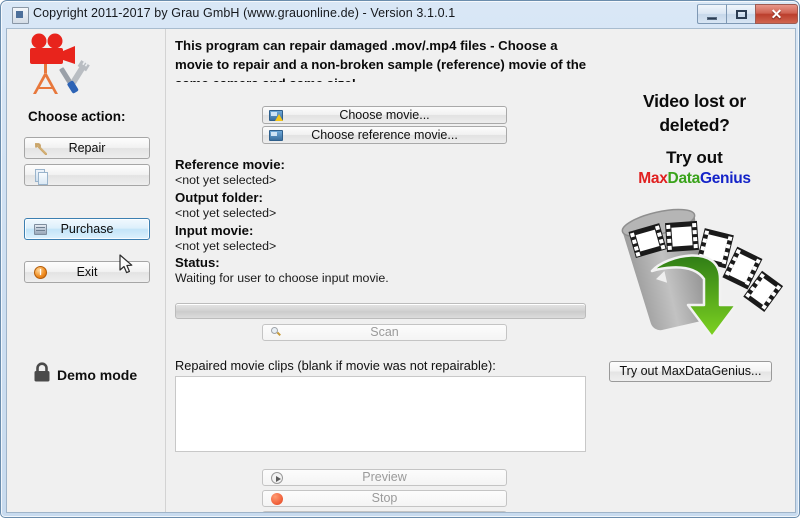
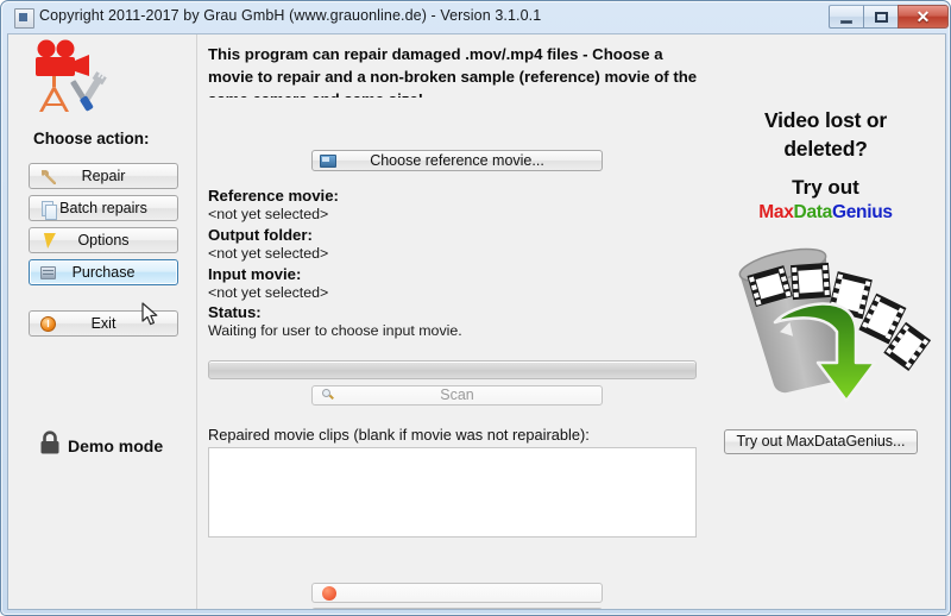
  Copyright 2011-2017 by Grau GmbH (www.grauonline.de) - Version 3.1.0.1
  ✕
  Choose action:
  Repair
+ Batch repairs
+ Options
  Purchase
  Exit
  Demo mode
  This program can repair damaged .mov/.mp4 files - Choose a movie to repair and a non-broken sample (reference) movie of the
- Choose movie...
  Choose reference movie...
  Reference movie:
  <not yet selected>
  Output folder:
  <not yet selected>
  Input movie:
  <not yet selected>
  Status:
  Waiting for user to choose input movie.
  Scan
  Repaired movie clips (blank if movie was not repairable):
- Preview
- Stop
  Video lost or
  deleted?
  Try out
  MaxDataGenius
  Try out MaxDataGenius...
